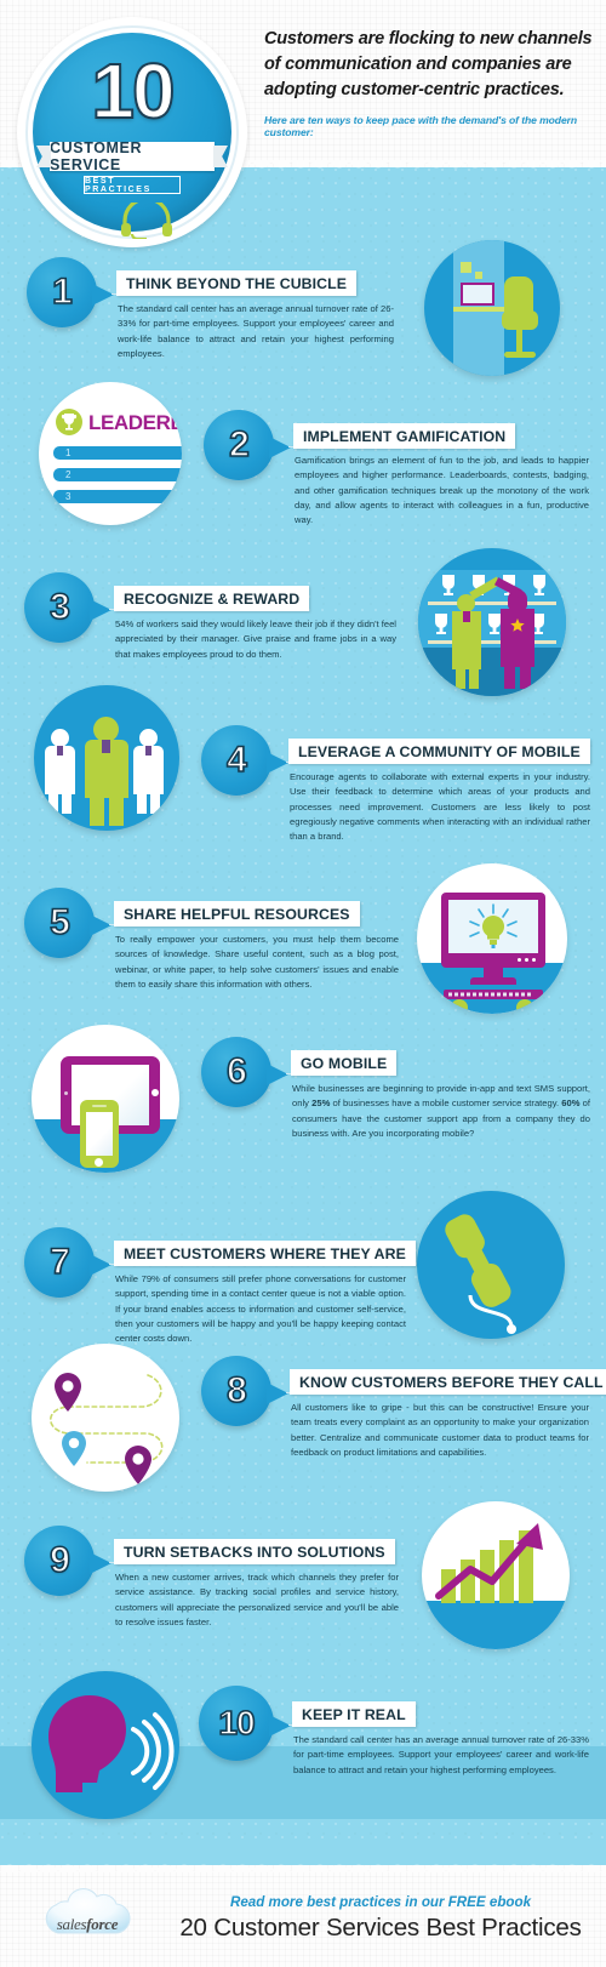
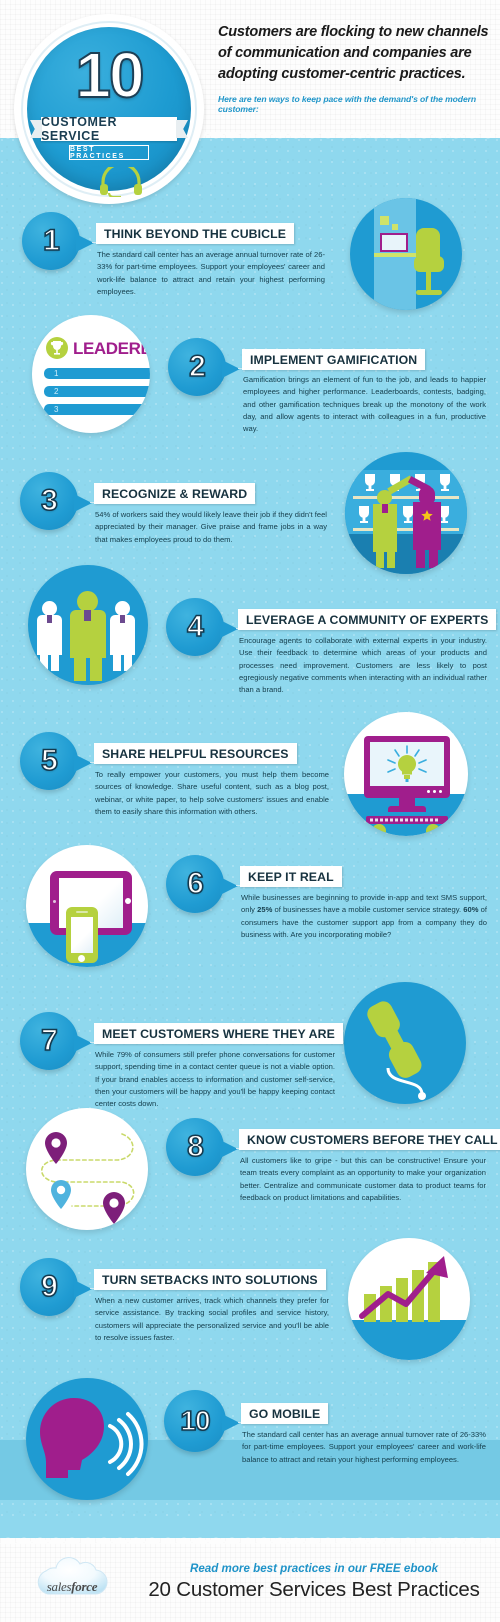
  10
  CUSTOMER SERVICE
  Customers are flocking to new channels of communication and companies are adopting customer-centric practices.
  Here are ten ways to keep pace with the demand's of the modern customer:
  1
  THINK BEYOND THE CUBICLE
  The standard call center has an average annual turnover rate of 26-33% for part-time employees. Support your employees' career and work-life balance to attract and retain your highest performing employees.
  LEADERB
  1
  2
  3
  2
  IMPLEMENT GAMIFICATION
  Gamification brings an element of fun to the job, and leads to happier employees and higher performance. Leaderboards, contests, badging, and other gamification techniques break up the monotony of the work day, and allow agents to interact with colleagues in a fun, productive way.
  3
  RECOGNIZE & REWARD
  54% of workers said they would likely leave their job if they didn't feel appreciated by their manager. Give praise and frame jobs in a way that makes employees proud to do them.
  4
- LEVERAGE A COMMUNITY OF MOBILE
+ LEVERAGE A COMMUNITY OF EXPERTS
  Encourage agents to collaborate with external experts in your industry. Use their feedback to determine which areas of your products and processes need improvement. Customers are less likely to post egregiously negative comments when interacting with an individual rather than a brand.
  5
  SHARE HELPFUL RESOURCES
  To really empower your customers, you must help them become sources of knowledge. Share useful content, such as a blog post, webinar, or white paper, to help solve customers' issues and enable them to easily share this information with others.
  6
- GO MOBILE
+ KEEP IT REAL
  While businesses are beginning to provide in-app and text SMS support, only 25% of businesses have a mobile customer service strategy. 60% of consumers have the customer support app from a company they do business with. Are you incorporating mobile?
  7
  MEET CUSTOMERS WHERE THEY ARE
  While 79% of consumers still prefer phone conversations for customer support, spending time in a contact center queue is not a viable option. If your brand enables access to information and customer self-service, then your customers will be happy and you'll be happy keeping contact center costs down.
  8
  KNOW CUSTOMERS BEFORE THEY CALL
  All customers like to gripe - but this can be constructive! Ensure your team treats every complaint as an opportunity to make your organization better. Centralize and communicate customer data to product teams for feedback on product limitations and capabilities.
  9
  TURN SETBACKS INTO SOLUTIONS
  When a new customer arrives, track which channels they prefer for service assistance. By tracking social profiles and service history, customers will appreciate the personalized service and you'll be able to resolve issues faster.
  10
- KEEP IT REAL
+ GO MOBILE
  The standard call center has an average annual turnover rate of 26-33% for part-time employees. Support your employees' career and work-life balance to attract and retain your highest performing employees.
  salesforce
  Read more best practices in our FREE ebook
  20 Customer Services Best Practices
